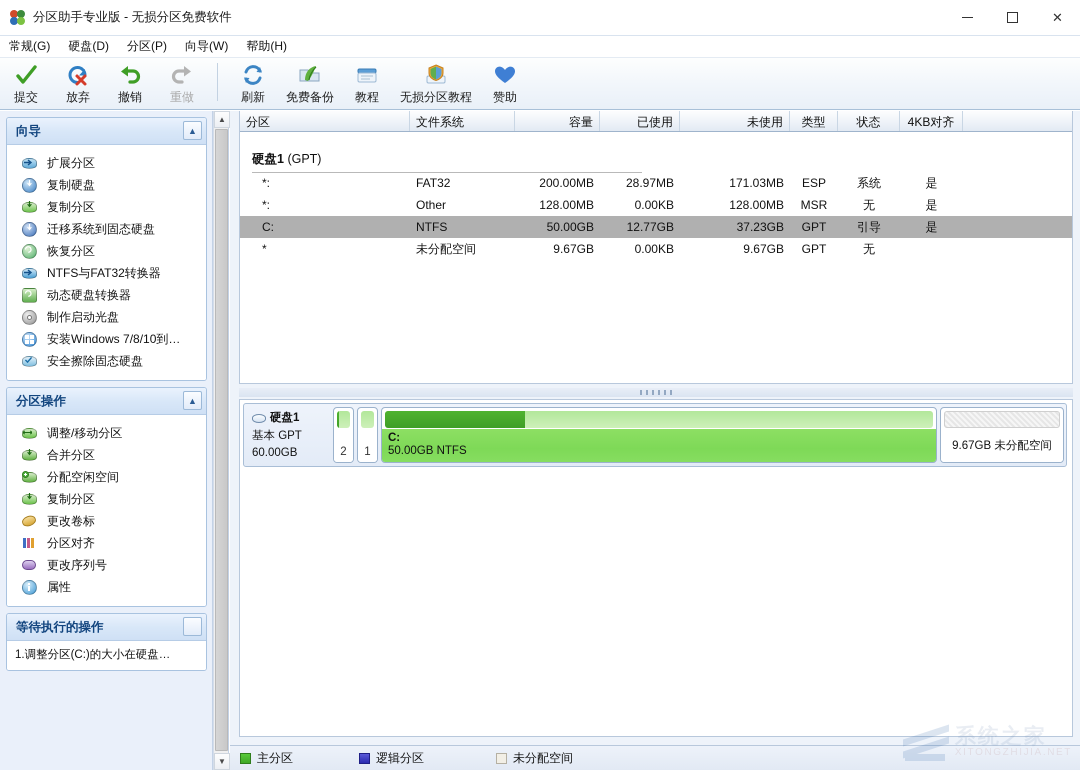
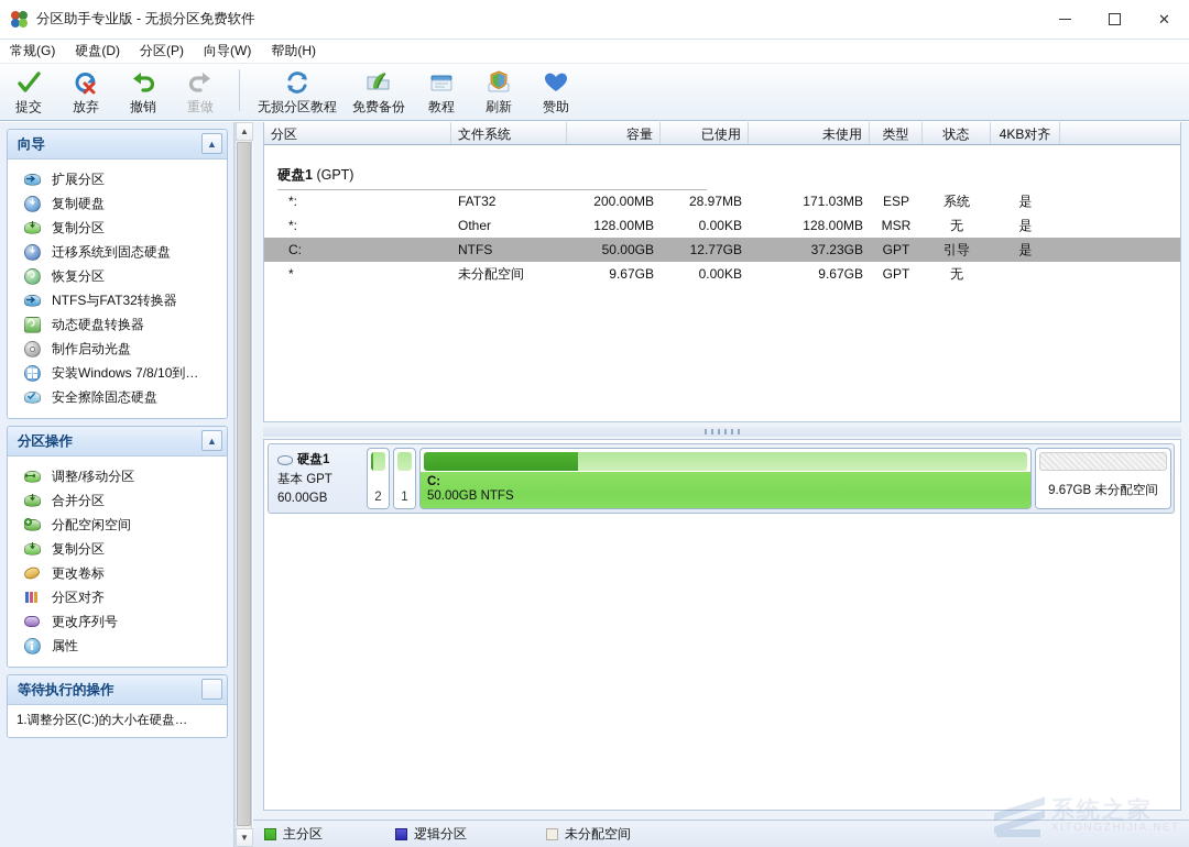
  分区助手专业版 - 无损分区免费软件
  ✕
  常规(G)
  硬盘(D)
  分区(P)
  向导(W)
  帮助(H)
  提交
  放弃
  撤销
  重做
- 刷新
+ 无损分区教程
  免费备份
  教程
- 无损分区教程
+ 刷新
  赞助
  向导
  ▲
  扩展分区
  复制硬盘
  复制分区
  迁移系统到固态硬盘
  恢复分区
  NTFS与FAT32转换器
  动态硬盘转换器
  制作启动光盘
  安装Windows 7/8/10到…
  安全擦除固态硬盘
  分区操作
  ▲
  调整/移动分区
  合并分区
  分配空闲空间
  复制分区
  更改卷标
  分区对齐
  更改序列号
  属性
  等待执行的操作
  1.调整分区(C:)的大小在硬盘…
  ▲
  ▼
  分区
  文件系统
  容量
  已使用
  未使用
  类型
  状态
  4KB对齐
  硬盘1 (GPT)
  *:
  FAT32
  200.00MB
  28.97MB
  171.03MB
  ESP
  系统
  是
  *:
  Other
  128.00MB
  0.00KB
  128.00MB
  MSR
  无
  是
  C:
  NTFS
  50.00GB
  12.77GB
  37.23GB
  GPT
  引导
  是
  *
  未分配空间
  9.67GB
  0.00KB
  9.67GB
  GPT
  无
  硬盘1
  基本 GPT
  60.00GB
  2
  1
  C:
  50.00GB NTFS
  9.67GB 未分配空间
  主分区
  逻辑分区
  未分配空间
  系统之家
